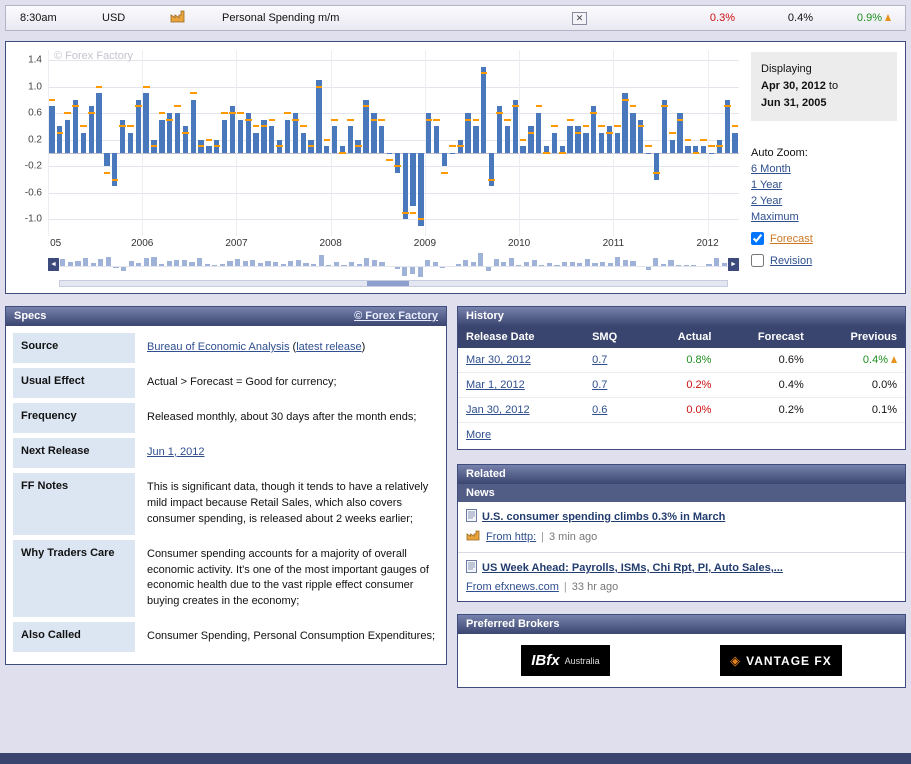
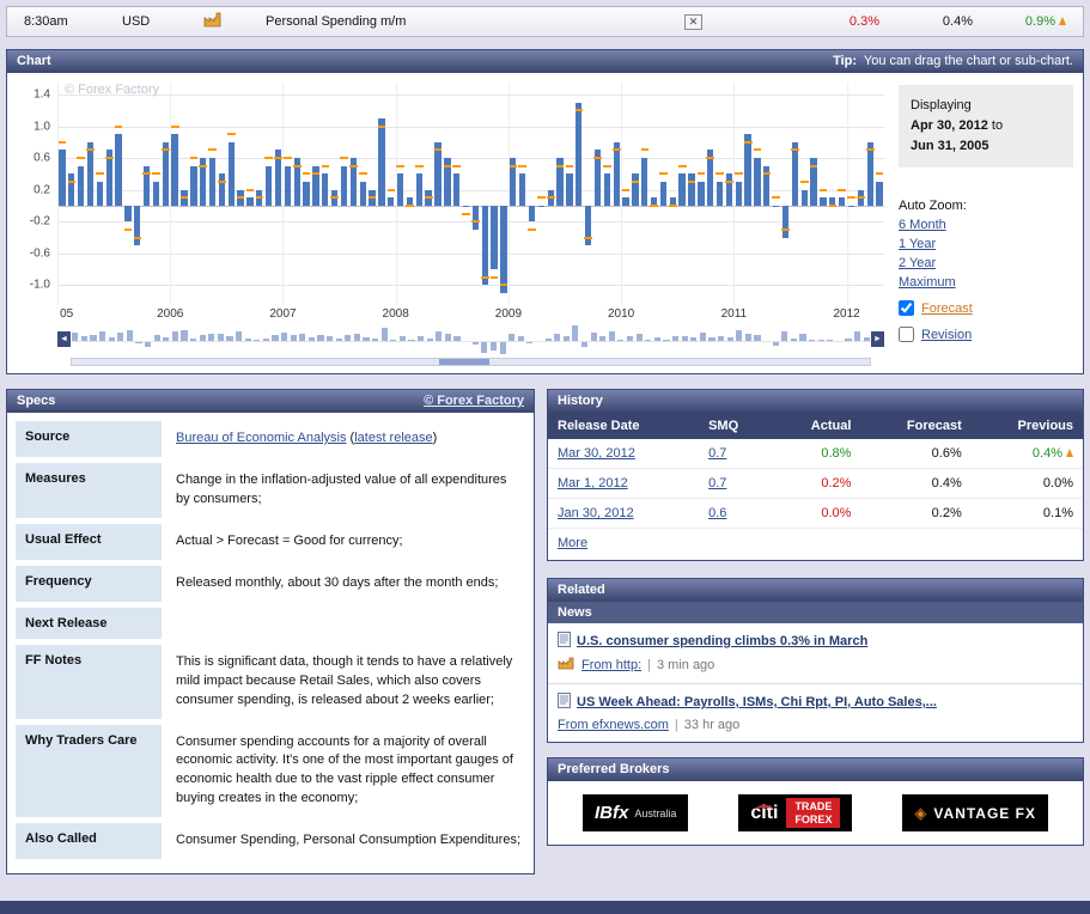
  8:30am
  USD
  Personal Spending m/m
  ✕
  0.3%
  0.4%
  0.9%
+ Chart
+ Tip: You can drag the chart or sub-chart.
  © Forex Factory
  1.4
  1.0
  0.6
  0.2
  -0.2
  -0.6
  -1.0
  05
  2006
  2007
  2008
  2009
  2010
  2011
  2012
  Displaying
  Apr 30, 2012 to
  Jun 31, 2005
  Auto Zoom:
  6 Month
  1 Year
  2 Year
  Maximum
  Forecast
  Revision
  Specs
  © Forex Factory
  Source
  Bureau of Economic Analysis (latest release)
+ Measures
+ Change in the inflation-adjusted value of all expenditures by consumers;
  Usual Effect
  Actual > Forecast = Good for currency;
  Frequency
  Released monthly, about 30 days after the month ends;
  Next Release
- Jun 1, 2012
  FF Notes
  This is significant data, though it tends to have a relatively mild impact because Retail Sales, which also covers consumer spending, is released about 2 weeks earlier;
  Why Traders Care
  Consumer spending accounts for a majority of overall economic activity. It's one of the most important gauges of economic health due to the vast ripple effect consumer buying creates in the economy;
  Also Called
  Consumer Spending, Personal Consumption Expenditures;
  History
  Release Date	SMQ	Actual	Forecast	Previous
  Mar 30, 2012	0.7	0.8%	0.6%	0.4%
  Mar 1, 2012	0.7	0.2%	0.4%	0.0%
  Jan 30, 2012	0.6	0.0%	0.2%	0.1%
  More
  Related
  News
  U.S. consumer spending climbs 0.3% in March
  From http:
  |
  3 min ago
  US Week Ahead: Payrolls, ISMs, Chi Rpt, PI, Auto Sales,...
  From efxnews.com
  |
  33 hr ago
  Preferred Brokers
  IBfx
  Australia
+ citi
+ TRADE
+ FOREX
  ◈
  VANTAGE FX
